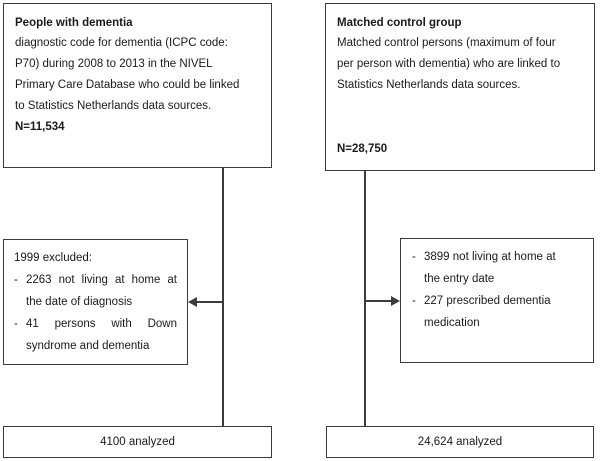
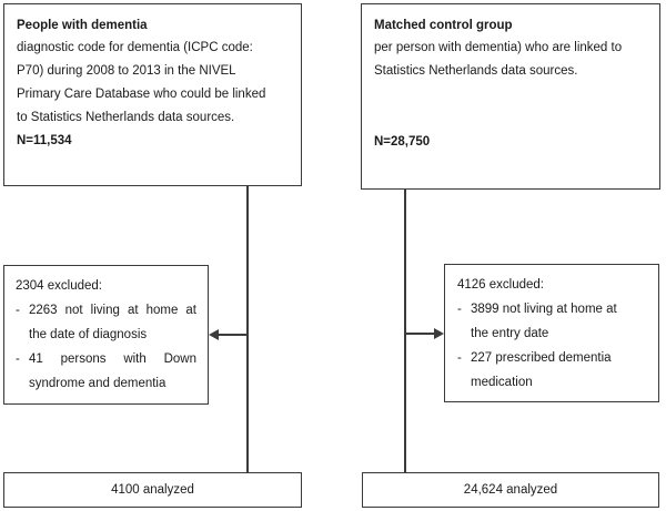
  People with dementia
  diagnostic code for dementia (ICPC code:
  P70) during 2008 to 2013 in the NIVEL
  Primary Care Database who could be linked
  to Statistics Netherlands data sources.
  N=11,534
  Matched control group
- Matched control persons (maximum of four
  per person with dementia) who are linked to
  Statistics Netherlands data sources.
  N=28,750
- 1999 excluded:
+ 2304 excluded:
  -
  2263 not living at home at
  the date of diagnosis
  -
  41 persons with Down
  syndrome and dementia
+ 4126 excluded:
  -
  3899 not living at home at
  the entry date
  -
  227 prescribed dementia
  medication
  4100 analyzed
  24,624 analyzed
